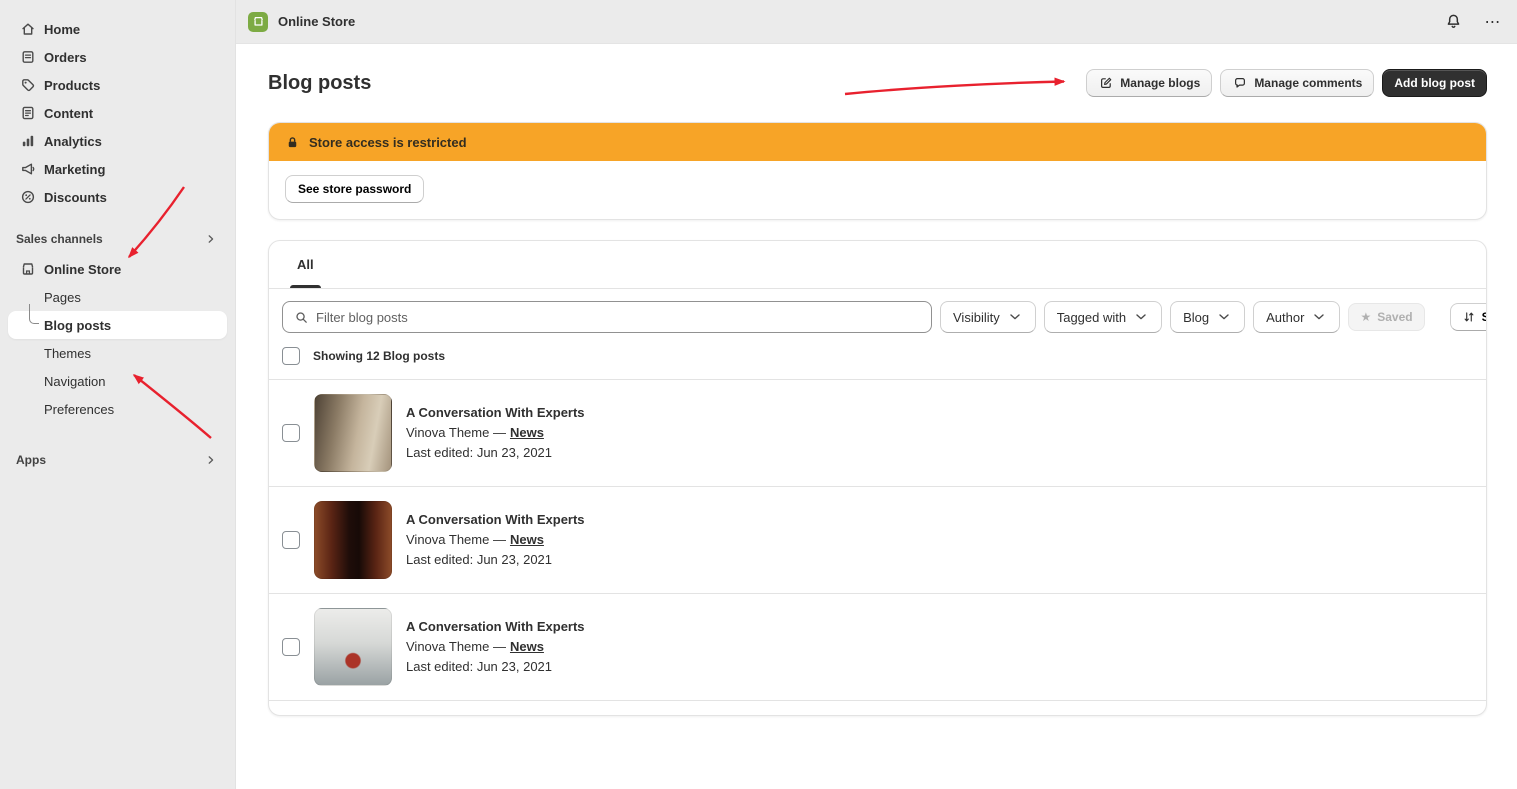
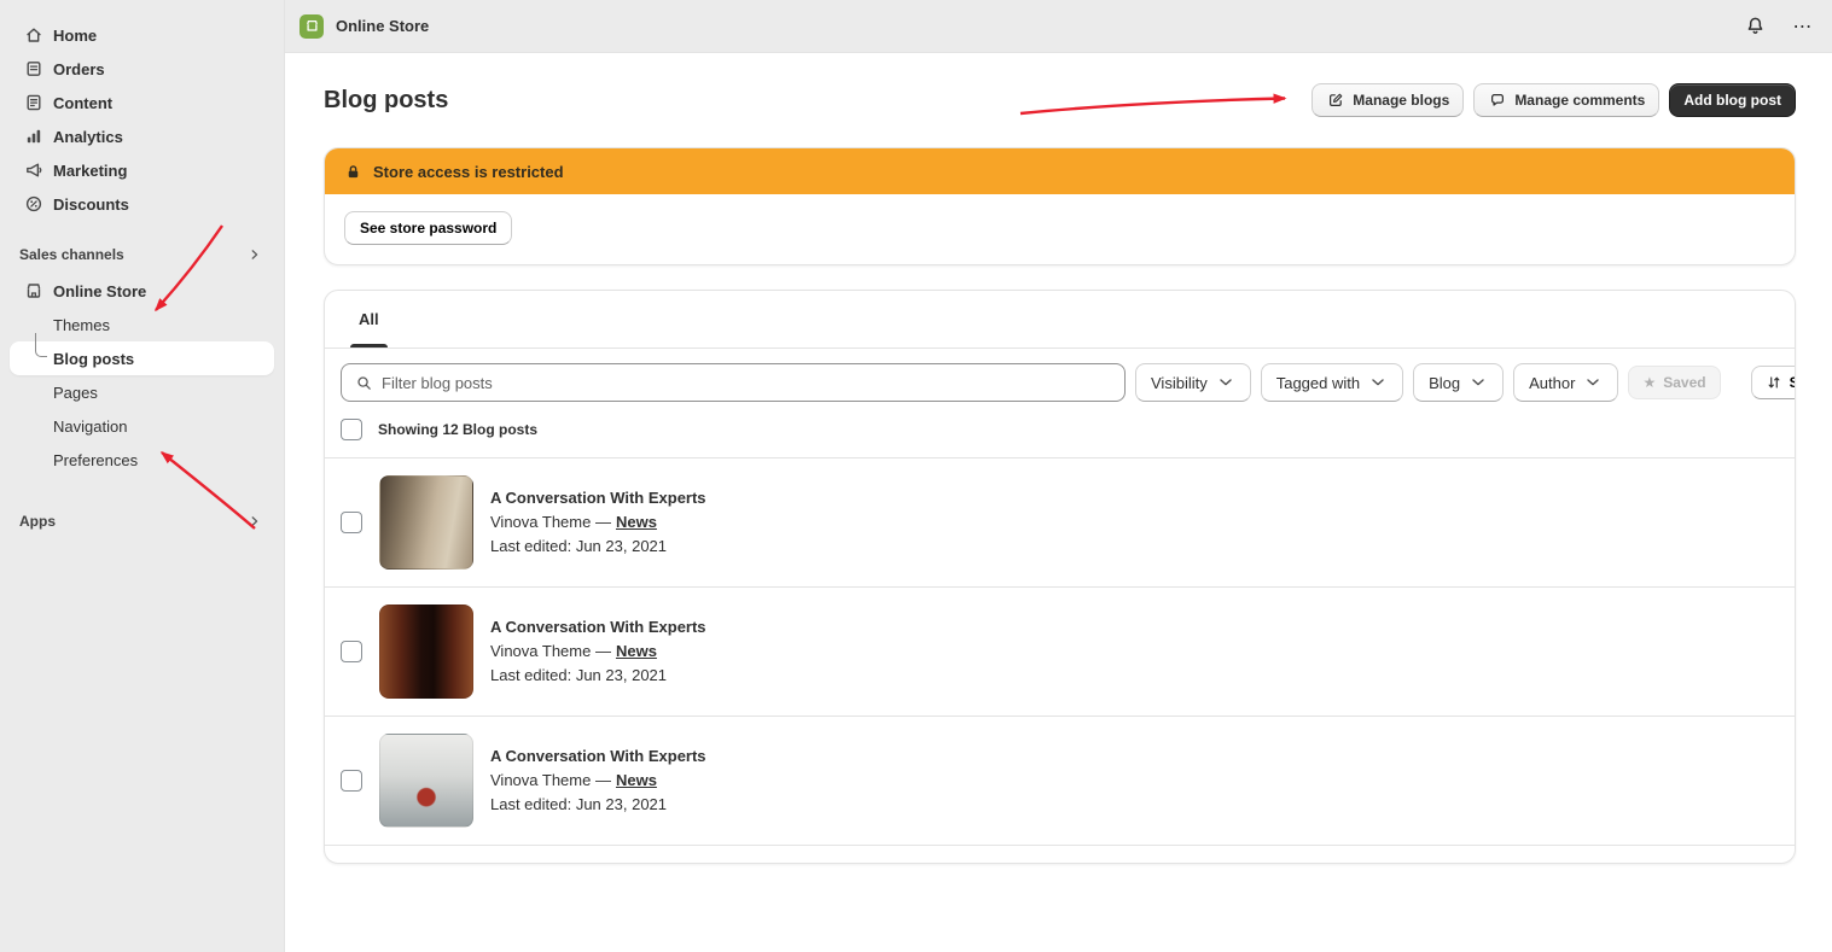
  Home
  Orders
- Products
  Content
  Analytics
  Marketing
  Discounts
  Sales channels
  Online Store
- Pages
+ Themes
  Blog posts
- Themes
+ Pages
  Navigation
  Preferences
  Apps
  Online Store
  ⋯
  Blog posts
  Manage blogs
  Manage comments
  Add blog post
  Store access is restricted
  See store password
  All
  Filter blog posts
  Visibility
  Tagged with
  Blog
  Author
  ★
  Saved
  Showing 12 Blog posts
  A Conversation With Experts
  Vinova Theme —
  News
  Last edited: Jun 23, 2021
  A Conversation With Experts
  Vinova Theme —
  News
  Last edited: Jun 23, 2021
  A Conversation With Experts
  Vinova Theme —
  News
  Last edited: Jun 23, 2021
